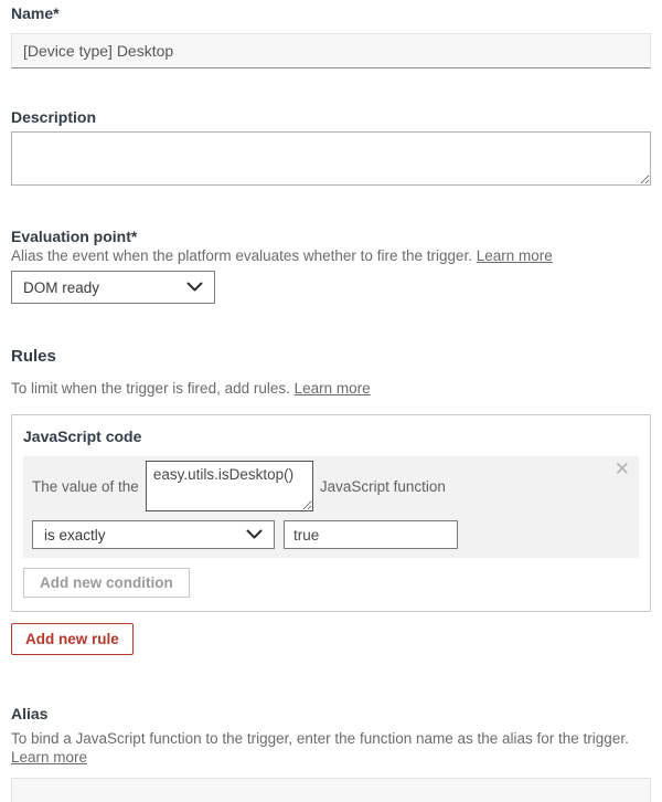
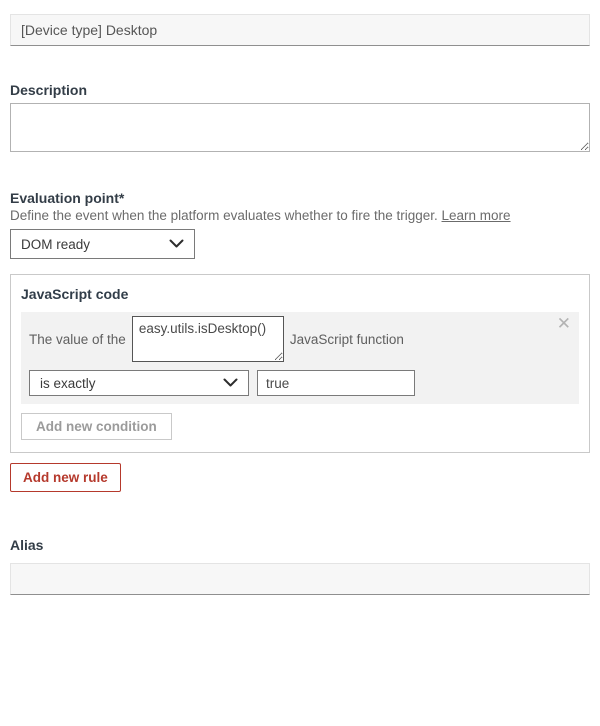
- Name*
  [Device type] Desktop
  Description
  Evaluation point*
- Alias the event when the platform evaluates whether to fire the trigger. Learn more
+ Define the event when the platform evaluates whether to fire the trigger. Learn more
  DOM ready
- Rules
- To limit when the trigger is fired, add rules. Learn more
  JavaScript code
  ✕
  The value of the
  easy.utils.isDesktop()
  JavaScript function
  is exactly
  true
  Add new condition
  Add new rule
  Alias
- To bind a JavaScript function to the trigger, enter the function name as the alias for the trigger. Learn more
